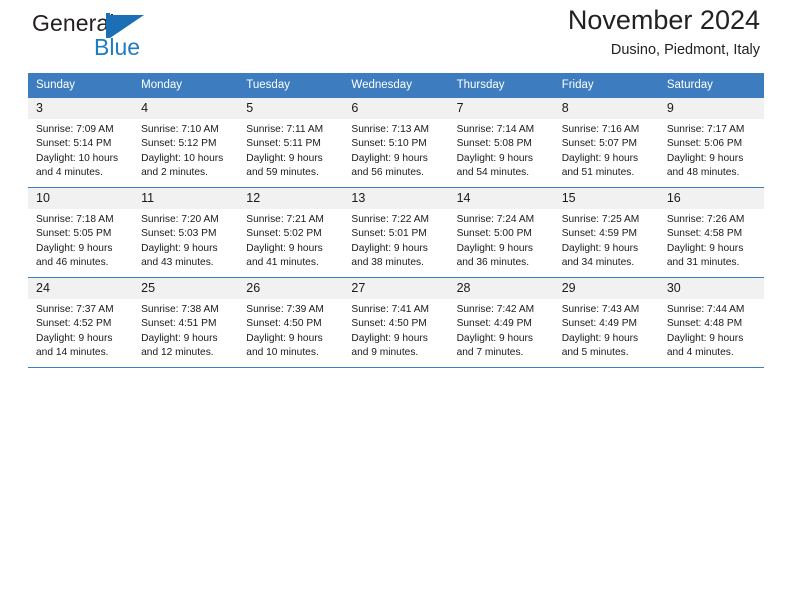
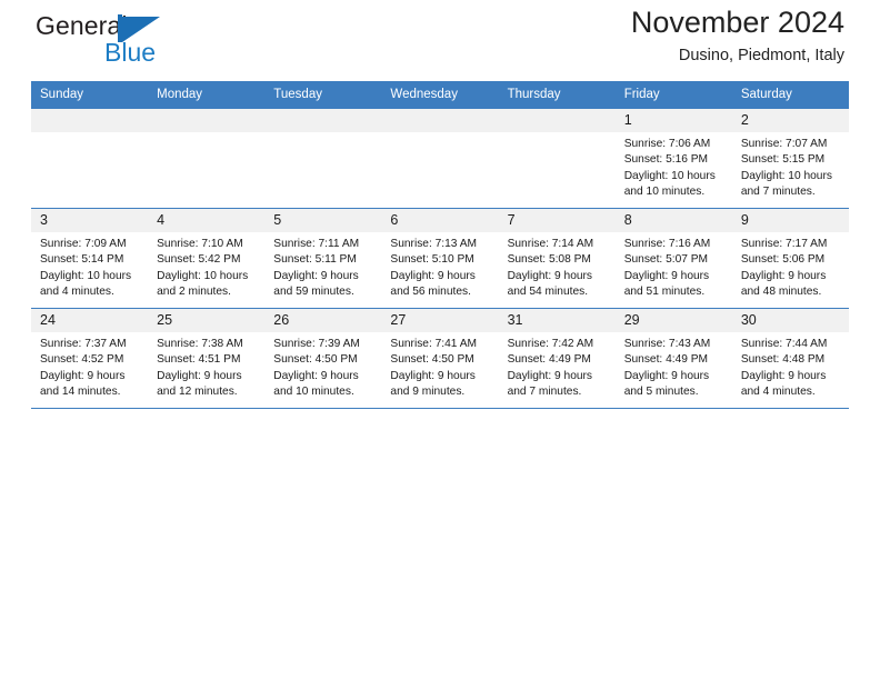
  General
  Blue
  November 2024
  Dusino, Piedmont, Italy
  Sunday	Monday	Tuesday	Wednesday	Thursday	Friday	Saturday
+ 					1Sunrise: 7:06 AMSunset: 5:16 PMDaylight: 10 hours and 10 minutes.	2Sunrise: 7:07 AMSunset: 5:15 PMDaylight: 10 hours and 7 minutes.
- 3Sunrise: 7:09 AMSunset: 5:14 PMDaylight: 10 hours and 4 minutes.	4Sunrise: 7:10 AMSunset: 5:12 PMDaylight: 10 hours and 2 minutes.	5Sunrise: 7:11 AMSunset: 5:11 PMDaylight: 9 hours and 59 minutes.	6Sunrise: 7:13 AMSunset: 5:10 PMDaylight: 9 hours and 56 minutes.	7Sunrise: 7:14 AMSunset: 5:08 PMDaylight: 9 hours and 54 minutes.	8Sunrise: 7:16 AMSunset: 5:07 PMDaylight: 9 hours and 51 minutes.	9Sunrise: 7:17 AMSunset: 5:06 PMDaylight: 9 hours and 48 minutes.
+ 3Sunrise: 7:09 AMSunset: 5:14 PMDaylight: 10 hours and 4 minutes.	4Sunrise: 7:10 AMSunset: 5:42 PMDaylight: 10 hours and 2 minutes.	5Sunrise: 7:11 AMSunset: 5:11 PMDaylight: 9 hours and 59 minutes.	6Sunrise: 7:13 AMSunset: 5:10 PMDaylight: 9 hours and 56 minutes.	7Sunrise: 7:14 AMSunset: 5:08 PMDaylight: 9 hours and 54 minutes.	8Sunrise: 7:16 AMSunset: 5:07 PMDaylight: 9 hours and 51 minutes.	9Sunrise: 7:17 AMSunset: 5:06 PMDaylight: 9 hours and 48 minutes.
- 10Sunrise: 7:18 AMSunset: 5:05 PMDaylight: 9 hours and 46 minutes.	11Sunrise: 7:20 AMSunset: 5:03 PMDaylight: 9 hours and 43 minutes.	12Sunrise: 7:21 AMSunset: 5:02 PMDaylight: 9 hours and 41 minutes.	13Sunrise: 7:22 AMSunset: 5:01 PMDaylight: 9 hours and 38 minutes.	14Sunrise: 7:24 AMSunset: 5:00 PMDaylight: 9 hours and 36 minutes.	15Sunrise: 7:25 AMSunset: 4:59 PMDaylight: 9 hours and 34 minutes.	16Sunrise: 7:26 AMSunset: 4:58 PMDaylight: 9 hours and 31 minutes.
- 24Sunrise: 7:37 AMSunset: 4:52 PMDaylight: 9 hours and 14 minutes.	25Sunrise: 7:38 AMSunset: 4:51 PMDaylight: 9 hours and 12 minutes.	26Sunrise: 7:39 AMSunset: 4:50 PMDaylight: 9 hours and 10 minutes.	27Sunrise: 7:41 AMSunset: 4:50 PMDaylight: 9 hours and 9 minutes.	28Sunrise: 7:42 AMSunset: 4:49 PMDaylight: 9 hours and 7 minutes.	29Sunrise: 7:43 AMSunset: 4:49 PMDaylight: 9 hours and 5 minutes.	30Sunrise: 7:44 AMSunset: 4:48 PMDaylight: 9 hours and 4 minutes.
+ 24Sunrise: 7:37 AMSunset: 4:52 PMDaylight: 9 hours and 14 minutes.	25Sunrise: 7:38 AMSunset: 4:51 PMDaylight: 9 hours and 12 minutes.	26Sunrise: 7:39 AMSunset: 4:50 PMDaylight: 9 hours and 10 minutes.	27Sunrise: 7:41 AMSunset: 4:50 PMDaylight: 9 hours and 9 minutes.	31Sunrise: 7:42 AMSunset: 4:49 PMDaylight: 9 hours and 7 minutes.	29Sunrise: 7:43 AMSunset: 4:49 PMDaylight: 9 hours and 5 minutes.	30Sunrise: 7:44 AMSunset: 4:48 PMDaylight: 9 hours and 4 minutes.
